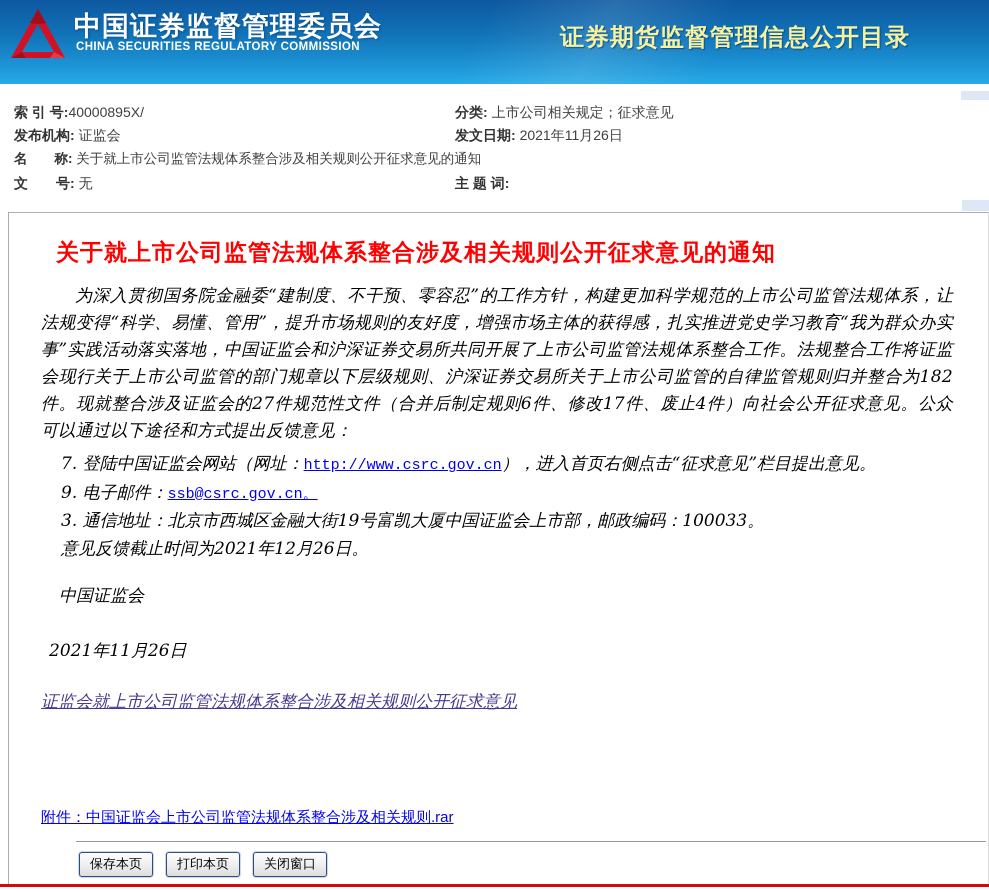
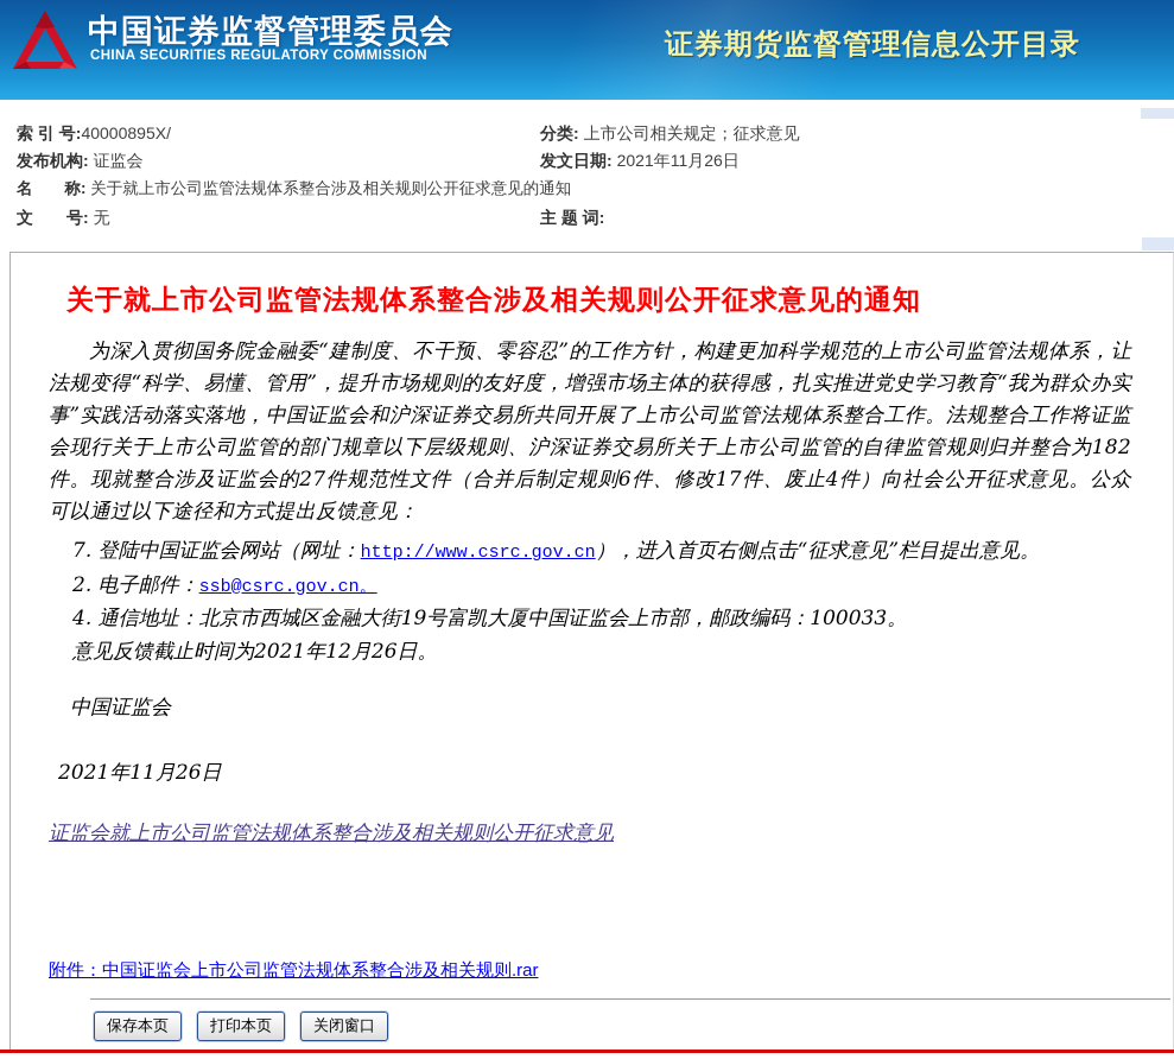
  中国证券监督管理委员会
  CHINA SECURITIES REGULATORY COMMISSION
  证券期货监督管理信息公开目录
  索 引 号:40000895X/
  发布机构: 证监会
  名 称: 关于就上市公司监管法规体系整合涉及相关规则公开征求意见的通知
  文 号: 无
  分类: 上市公司相关规定；征求意见
  发文日期: 2021年11月26日
  主 题 词:
  关于就上市公司监管法规体系整合涉及相关规则公开征求意见的通知
  为深入贯彻国务院金融委“建制度、不干预、零容忍”的工作方针，构建更加科学规范的上市公司监管法规体系，让法规变得“科学、易懂、管用”，提升市场规则的友好度，增强市场主体的获得感，扎实推进党史学习教育“我为群众办实事”实践活动落实落地，中国证监会和沪深证券交易所共同开展了上市公司监管法规体系整合工作。法规整合工作将证监会现行关于上市公司监管的部门规章以下层级规则、沪深证券交易所关于上市公司监管的自律监管规则归并整合为182件。现就整合涉及证监会的27件规范性文件（合并后制定规则6件、修改17件、废止4件）向社会公开征求意见。公众可以通过以下途径和方式提出反馈意见：
  7. 登陆中国证监会网站（网址：http://www.csrc.gov.cn），进入首页右侧点击“征求意见”栏目提出意见。
- 9. 电子邮件：ssb@csrc.gov.cn。
+ 2. 电子邮件：ssb@csrc.gov.cn。
- 3. 通信地址：北京市西城区金融大街19号富凯大厦中国证监会上市部，邮政编码：100033。
+ 4. 通信地址：北京市西城区金融大街19号富凯大厦中国证监会上市部，邮政编码：100033。
  意见反馈截止时间为2021年12月26日。
  中国证监会
  2021年11月26日
  证监会就上市公司监管法规体系整合涉及相关规则公开征求意见
  附件：中国证监会上市公司监管法规体系整合涉及相关规则.rar
  保存本页
  打印本页
  关闭窗口
